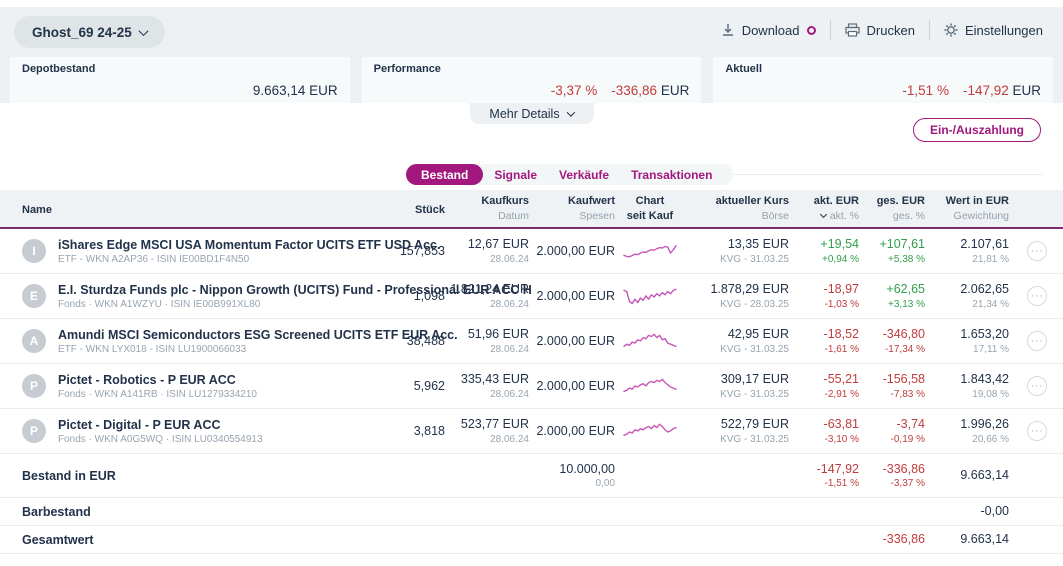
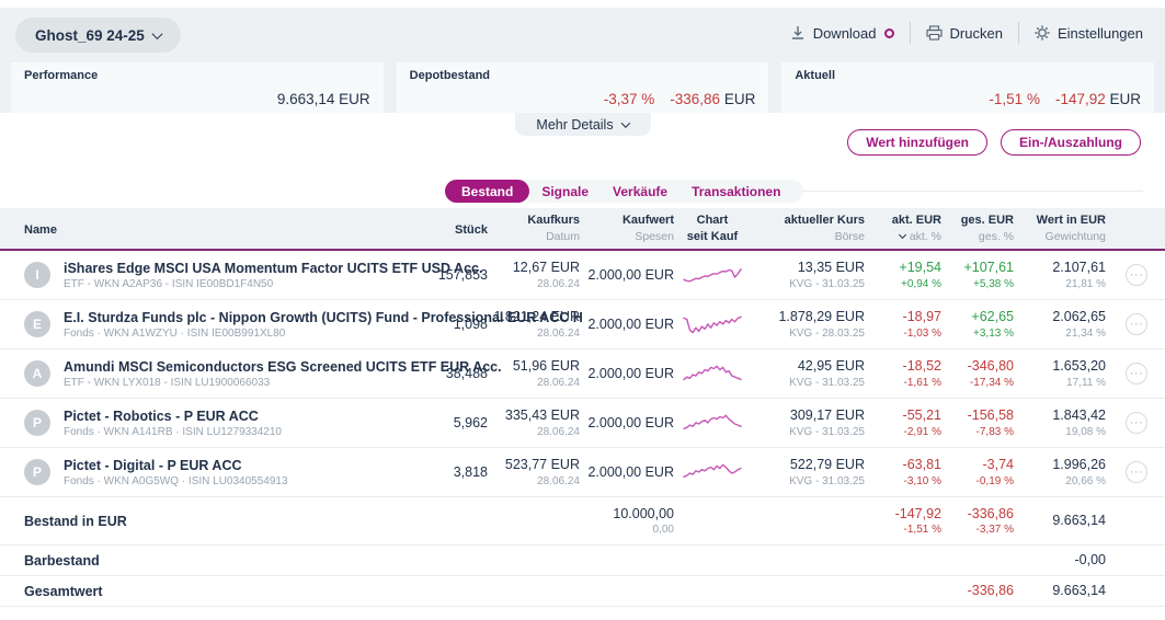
  Ghost_69 24-25
  Download
  Drucken
  Einstellungen
- Depotbestand
+ Performance
  9.663,14 EUR
- Performance
+ Depotbestand
  -3,37 % -336,86 EUR
  Aktuell
  -1,51 % -147,92 EUR
  Mehr Details
+ Wert hinzufügen
  Ein-/Auszahlung
  Bestand
  Signale
  Verkäufe
  Transaktionen
  Name
  Stück
  Kaufkurs
  Datum
  Kaufwert
  Spesen
  Chart
  seit Kauf
  aktueller Kurs
  Börse
  akt. EUR
  akt. %
  ges. EUR
  ges. %
  Wert in EUR
  Gewichtung
  I
  iShares Edge MSCI USA Momentum Factor UCITS ETF USD Acc.
  ETF - WKN A2AP36 - ISIN IE00BD1F4N50
  157,853
  12,67 EUR
  28.06.24
  2.000,00 EUR
  13,35 EUR
  KVG - 31.03.25
  +19,54
  +0,94 %
  +107,61
  +5,38 %
  2.107,61
  21,81 %
  ···
  E
  E.I. Sturdza Funds plc - Nippon Growth (UCITS) Fund - Professional EUR ACC H
  Fonds · WKN A1WZYU · ISIN IE00B991XL80
  1,098
  1.821,24 EUR
  28.06.24
  2.000,00 EUR
  1.878,29 EUR
  KVG - 28.03.25
  -18,97
  -1,03 %
  +62,65
  +3,13 %
  2.062,65
  21,34 %
  ···
  A
  Amundi MSCI Semiconductors ESG Screened UCITS ETF EUR Acc.
  ETF - WKN LYX018 - ISIN LU1900066033
  38,488
  51,96 EUR
  28.06.24
  2.000,00 EUR
  42,95 EUR
  KVG - 31.03.25
  -18,52
  -1,61 %
  -346,80
  -17,34 %
  1.653,20
  17,11 %
  ···
  P
  Pictet - Robotics - P EUR ACC
  Fonds · WKN A141RB · ISIN LU1279334210
  5,962
  335,43 EUR
  28.06.24
  2.000,00 EUR
  309,17 EUR
  KVG - 31.03.25
  -55,21
  -2,91 %
  -156,58
  -7,83 %
  1.843,42
  19,08 %
  ···
  P
  Pictet - Digital - P EUR ACC
  Fonds · WKN A0G5WQ · ISIN LU0340554913
  3,818
  523,77 EUR
  28.06.24
  2.000,00 EUR
  522,79 EUR
  KVG - 31.03.25
  -63,81
  -3,10 %
  -3,74
  -0,19 %
  1.996,26
  20,66 %
  ···
  Bestand in EUR
  10.000,00
  0,00
  -147,92
  -1,51 %
  -336,86
  -3,37 %
  9.663,14
  Barbestand
  -0,00
  Gesamtwert
  -336,86
  9.663,14
